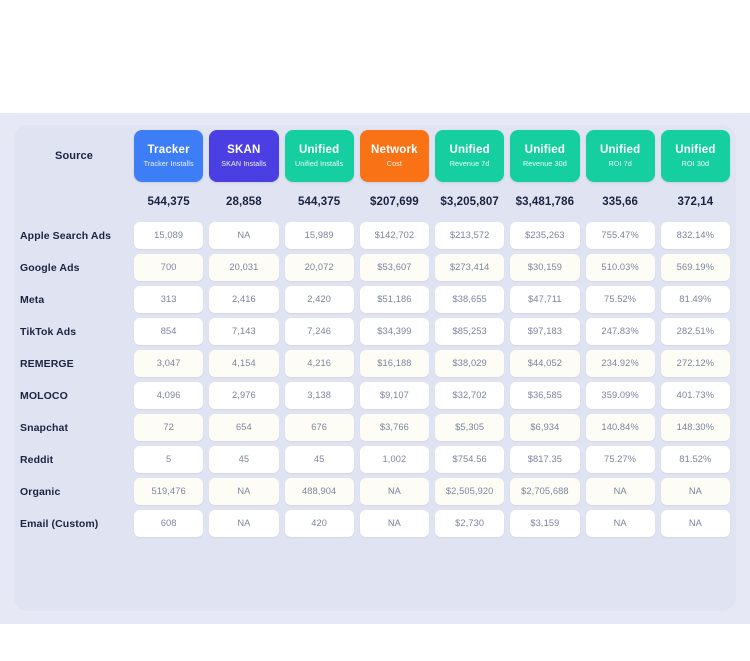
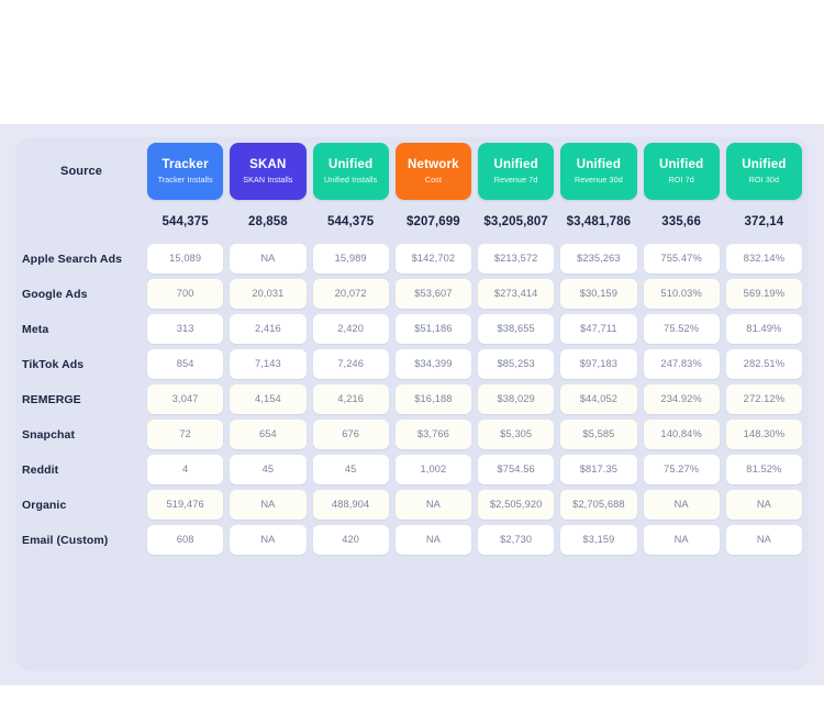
  Source	TrackerTracker Installs	SKANSKAN Installs	UnifiedUnified Installs	NetworkCost	UnifiedRevenue 7d	UnifiedRevenue 30d	UnifiedROI 7d	UnifiedROI 30d
  	544,375	28,858	544,375	$207,699	$3,205,807	$3,481,786	335,66	372,14
  Apple Search Ads	15,089	NA	15,989	$142,702	$213,572	$235,263	755.47%	832.14%
  Google Ads	700	20,031	20,072	$53,607	$273,414	$30,159	510.03%	569.19%
  Meta	313	2,416	2,420	$51,186	$38,655	$47,711	75.52%	81.49%
  TikTok Ads	854	7,143	7,246	$34,399	$85,253	$97,183	247.83%	282.51%
  REMERGE	3,047	4,154	4,216	$16,188	$38,029	$44,052	234.92%	272.12%
- MOLOCO	4,096	2,976	3,138	$9,107	$32,702	$36,585	359.09%	401.73%
- Snapchat	72	654	676	$3,766	$5,305	$6,934	140.84%	148.30%
+ Snapchat	72	654	676	$3,766	$5,305	$5,585	140.84%	148.30%
- Reddit	5	45	45	1,002	$754.56	$817.35	75.27%	81.52%
+ Reddit	4	45	45	1,002	$754.56	$817.35	75.27%	81.52%
  Organic	519,476	NA	488,904	NA	$2,505,920	$2,705,688	NA	NA
  Email (Custom)	608	NA	420	NA	$2,730	$3,159	NA	NA
